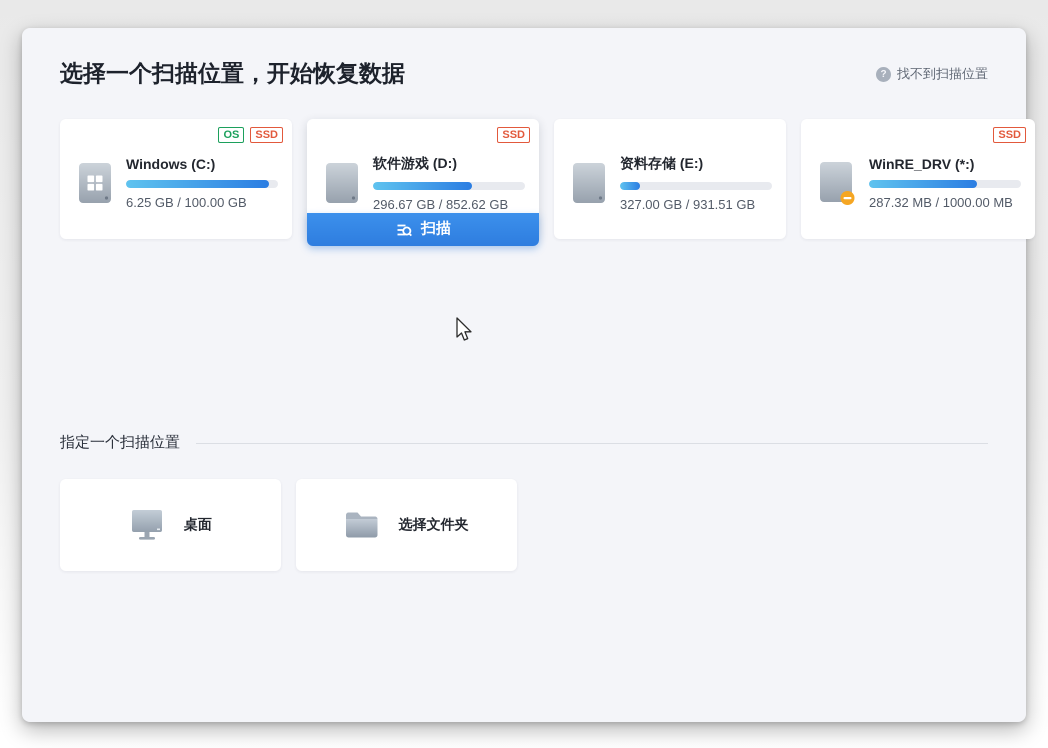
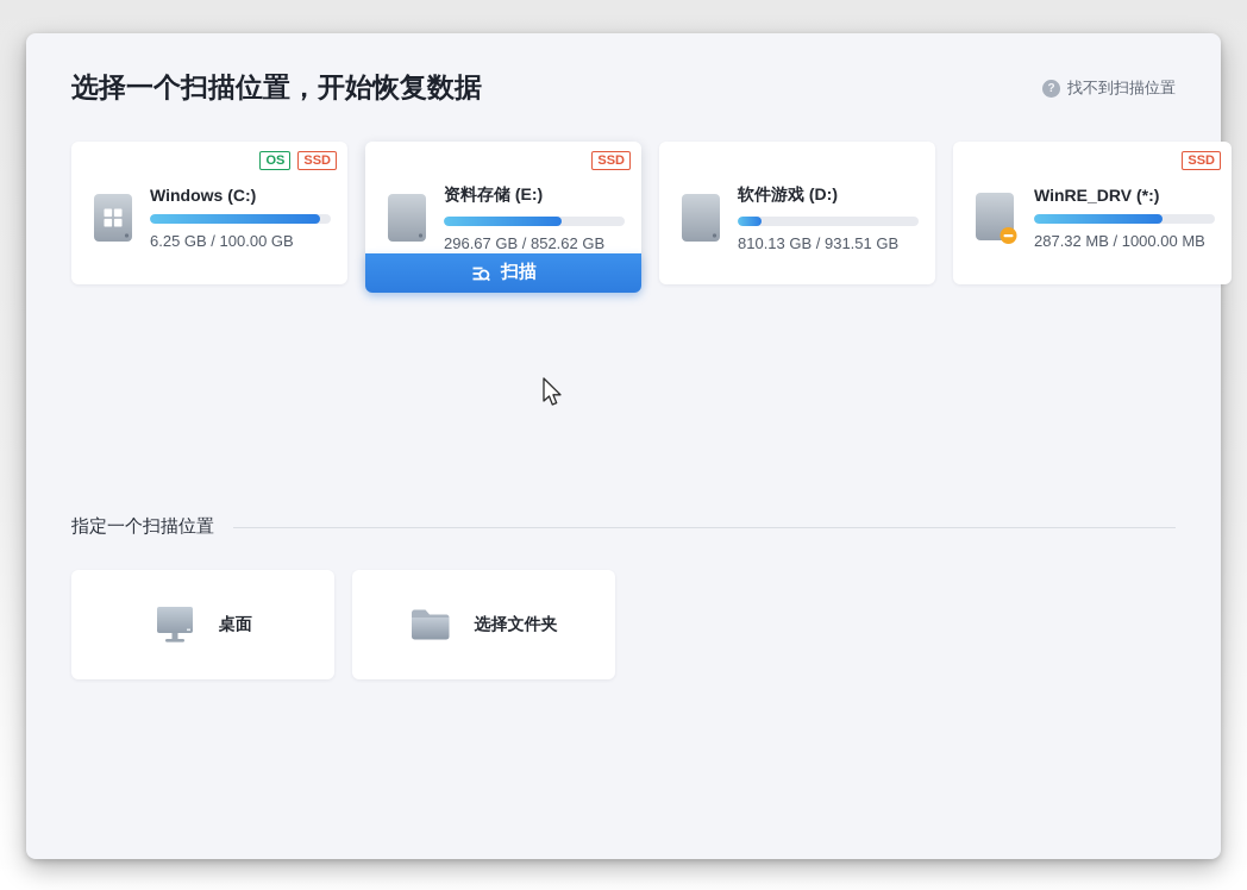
  选择一个扫描位置，开始恢复数据
  ?
  找不到扫描位置
  OS
  SSD
  Windows (C:)
  6.25 GB / 100.00 GB
  SSD
- 软件游戏 (D:)
+ 资料存储 (E:)
  296.67 GB / 852.62 GB
  扫描
- 资料存储 (E:)
+ 软件游戏 (D:)
- 327.00 GB / 931.51 GB
+ 810.13 GB / 931.51 GB
  SSD
  WinRE_DRV (*:)
  287.32 MB / 1000.00 MB
  指定一个扫描位置
  桌面
  选择文件夹
